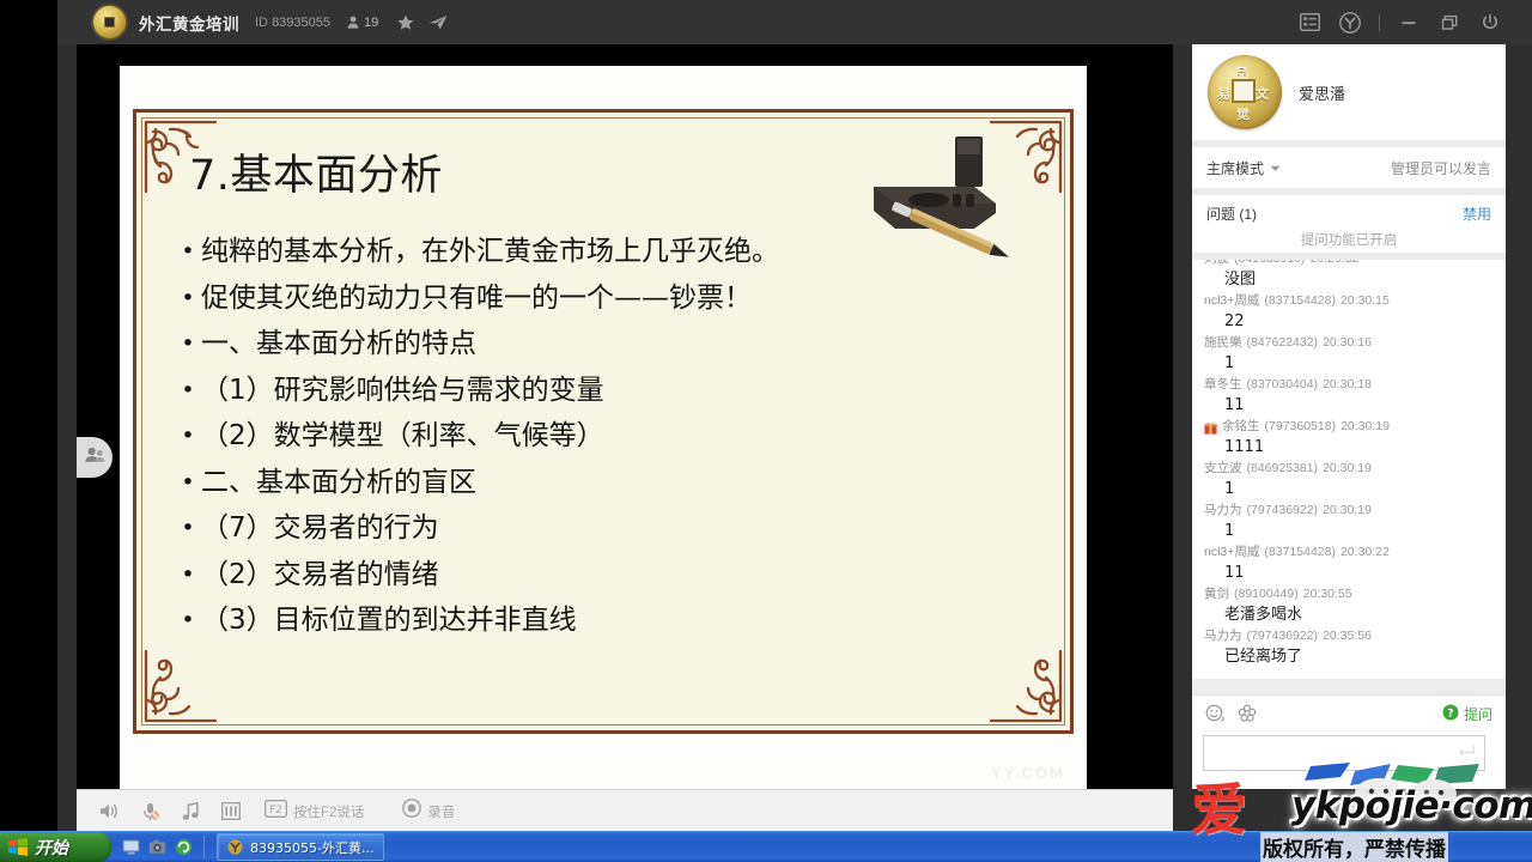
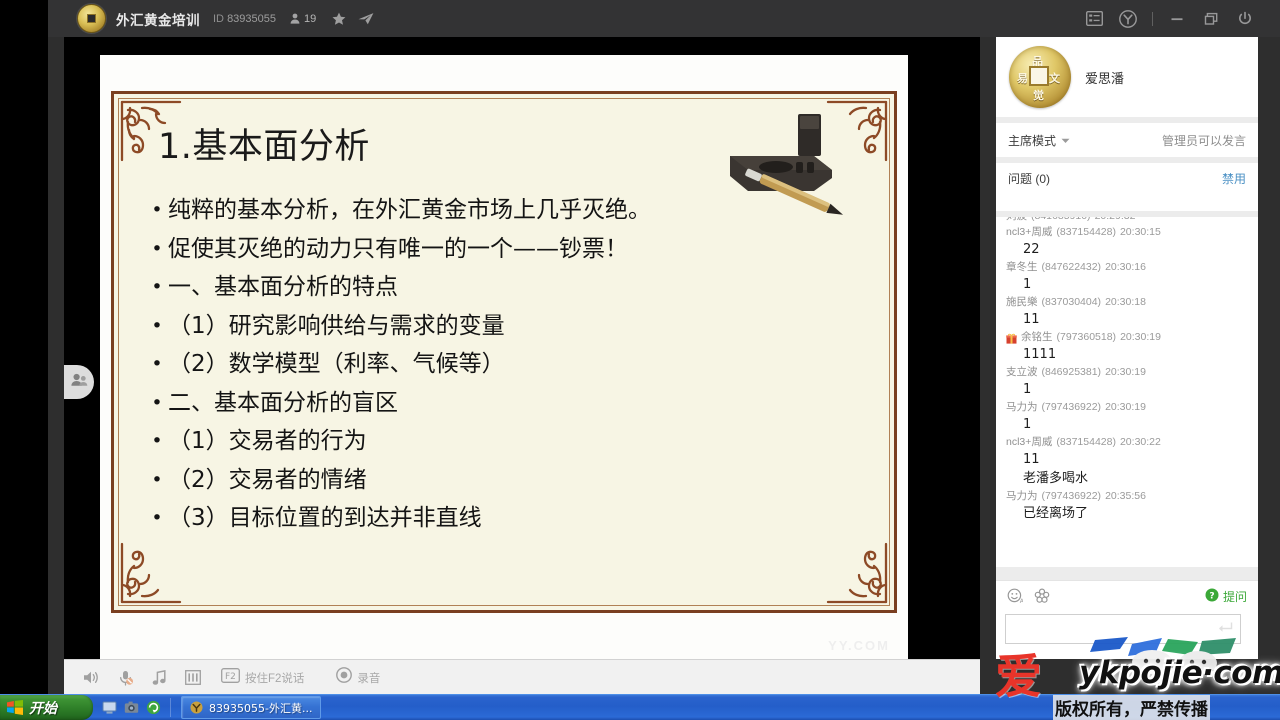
  外汇黄金培训
  ID 83935055
  19
- 7.基本面分析
+ 1.基本面分析
  •
  纯粹的基本分析，在外汇黄金市场上几乎灭绝。
  •
  促使其灭绝的动力只有唯一的一个——钞票！
  •
  一、基本面分析的特点
  •
  （1）研究影响供给与需求的变量
  •
  （2）数学模型（利率、气候等）
  •
  二、基本面分析的盲区
  •
- （7）交易者的行为
+ （1）交易者的行为
  •
  （2）交易者的情绪
  •
  （3）目标位置的到达并非直线
  F2
  按住F2说话
  录音
  品
  易
  文
  觉
  爱思潘
  主席模式
  管理员可以发言
- 问题 (1)
+ 问题 (0)
  禁用
- 提问功能已开启
- 没图
  ncl3+周威
  (837154428)
  20:30:15
  22
- 施民樂
+ 章冬生
  (847622432)
  20:30:16
  1
- 章冬生
+ 施民樂
  (837030404)
  20:30:18
  11
  余铭生
  (797360518)
  20:30:19
  1111
  支立波
  (846925381)
  20:30:19
  1
  马力为
  (797436922)
  20:30:19
  1
  ncl3+周威
  (837154428)
  20:30:22
  11
- 黄剑
- (89100449)
- 20:30:55
  老潘多喝水
  马力为
  (797436922)
  20:35:56
  已经离场了
  ?
  提问
  爱
  版权所有，严禁传播
  ykpojie·com
  开始
  83935055-外汇黄...
